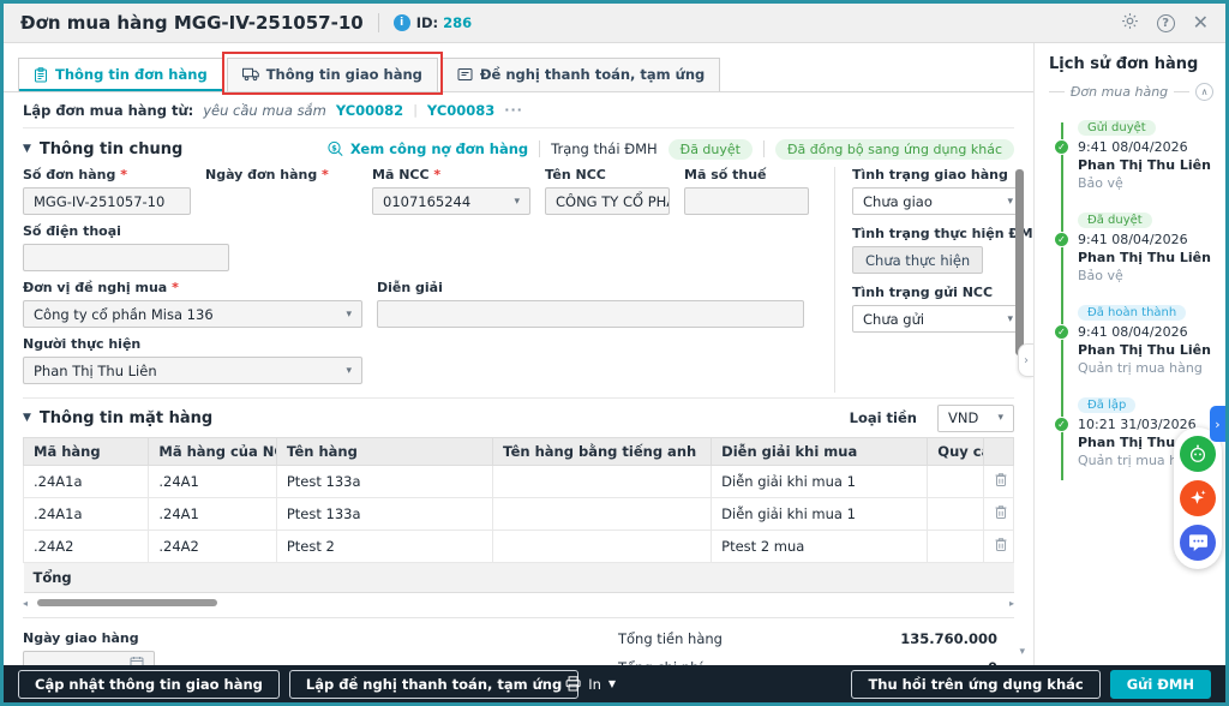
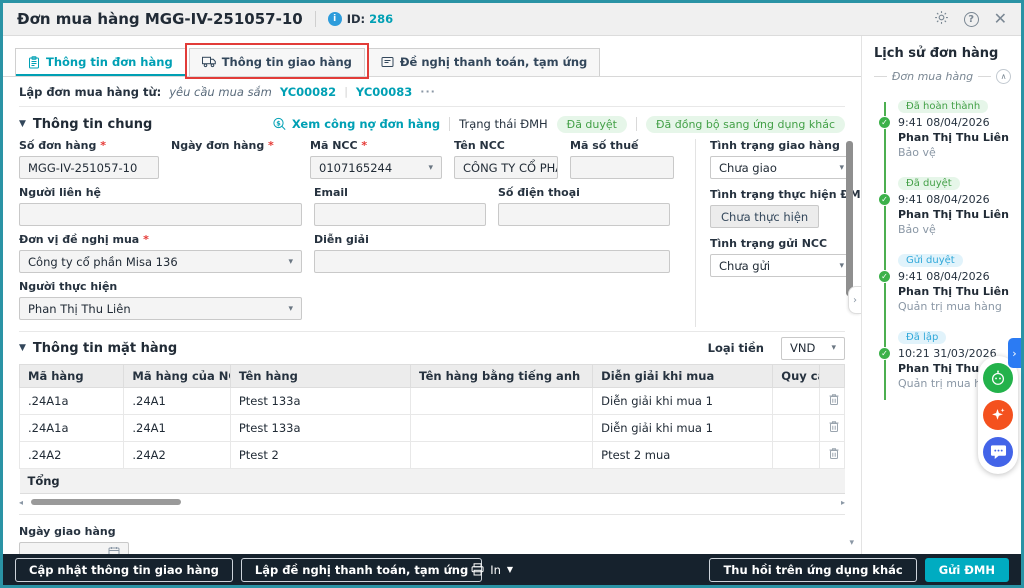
  Đơn mua hàng MGG-IV-251057-10
  i
  ID:
  286
  ?
  ✕
  Thông tin đơn hàng
  Thông tin giao hàng
  Đề nghị thanh toán, tạm ứng
  Lập đơn mua hàng từ:
  yêu cầu mua sắm
  YC00082
  |
  YC00083
  ···
  ▼
  Thông tin chung
  $
  Xem công nợ đơn hàng
  Trạng thái ĐMH
  Đã duyệt
  Đã đồng bộ sang ứng dụng khác
  Số đơn hàng
  MGG-IV-251057-10
  Ngày đơn hàng
  Mã NCC
  0107165244
  ▾
  Tên NCC
  CÔNG TY CỔ PH
  Mã số thuế
+ Người liên hệ
+ Email
  Số điện thoại
  Đơn vị đề nghị mua
  Công ty cổ phần Misa 136
  ▾
  Diễn giải
  Người thực hiện
  Phan Thị Thu Liên
  ▾
  Tình trạng giao hàng
  Chưa giao
  ▾
  Tình trạng thực hiện ĐM
  Chưa thực hiện
  Tình trạng gửi NCC
  Chưa gửi
  ▾
  ▼
  Thông tin mặt hàng
  Loại tiền
  VND
  ▾
  Mã hàng	Mã hàng của N	Tên hàng	Tên hàng bằng tiếng anh	Diễn giải khi mua	Quy c
  .24A1a	.24A1	Ptest 133a		Diễn giải khi mua 1
  .24A1a	.24A1	Ptest 133a		Diễn giải khi mua 1
  .24A2	.24A2	Ptest 2		Ptest 2 mua
  Tổng
  ◂
  ▸
  Ngày giao hàng
- Tổng tiền hàng
- 135.760.000
  ▾
  Lịch sử đơn hàng
  Đơn mua hàng
  ∧
- Gửi duyệt
+ Đã hoàn thành
  ✓
  9:41 08/04/2026
  Phan Thị Thu Liên
  Bảo vệ
  Đã duyệt
  ✓
  9:41 08/04/2026
  Phan Thị Thu Liên
  Bảo vệ
- Đã hoàn thành
+ Gửi duyệt
  ✓
  9:41 08/04/2026
  Phan Thị Thu Liên
  Quản trị mua hàng
  Đã lập
  ✓
  10:21 31/03/2026
  Phan Thị Thu
  Quản trị mua
  ›
  ›
  Cập nhật thông tin giao hàng
  Lập đề nghị thanh toán, tạm ứng
  In
  ▼
  Thu hồi trên ứng dụng khác
  Gửi ĐMH
